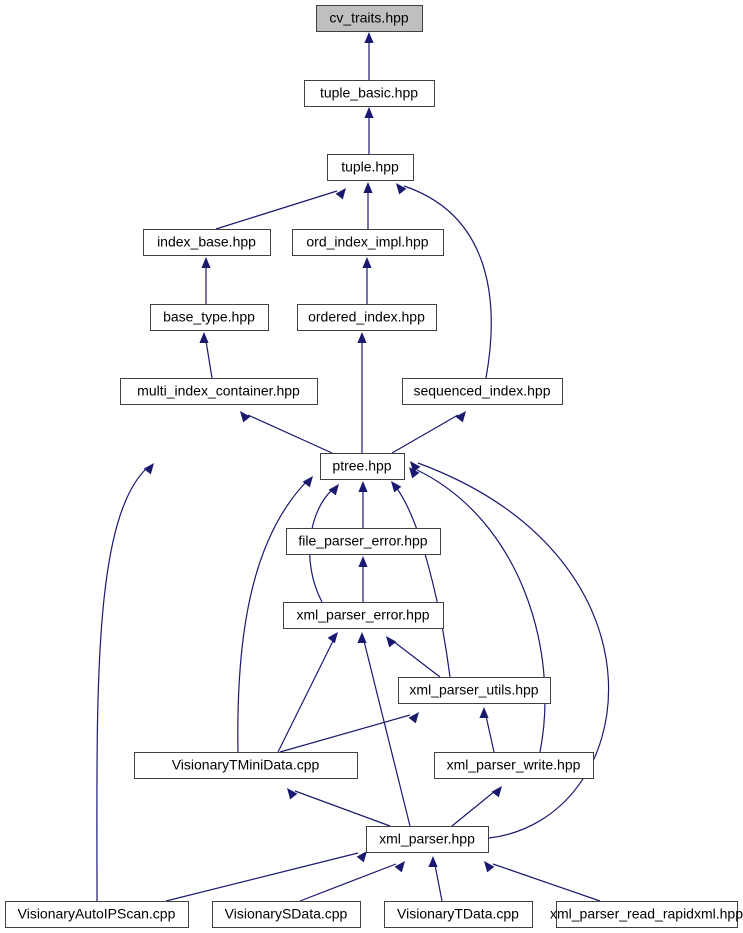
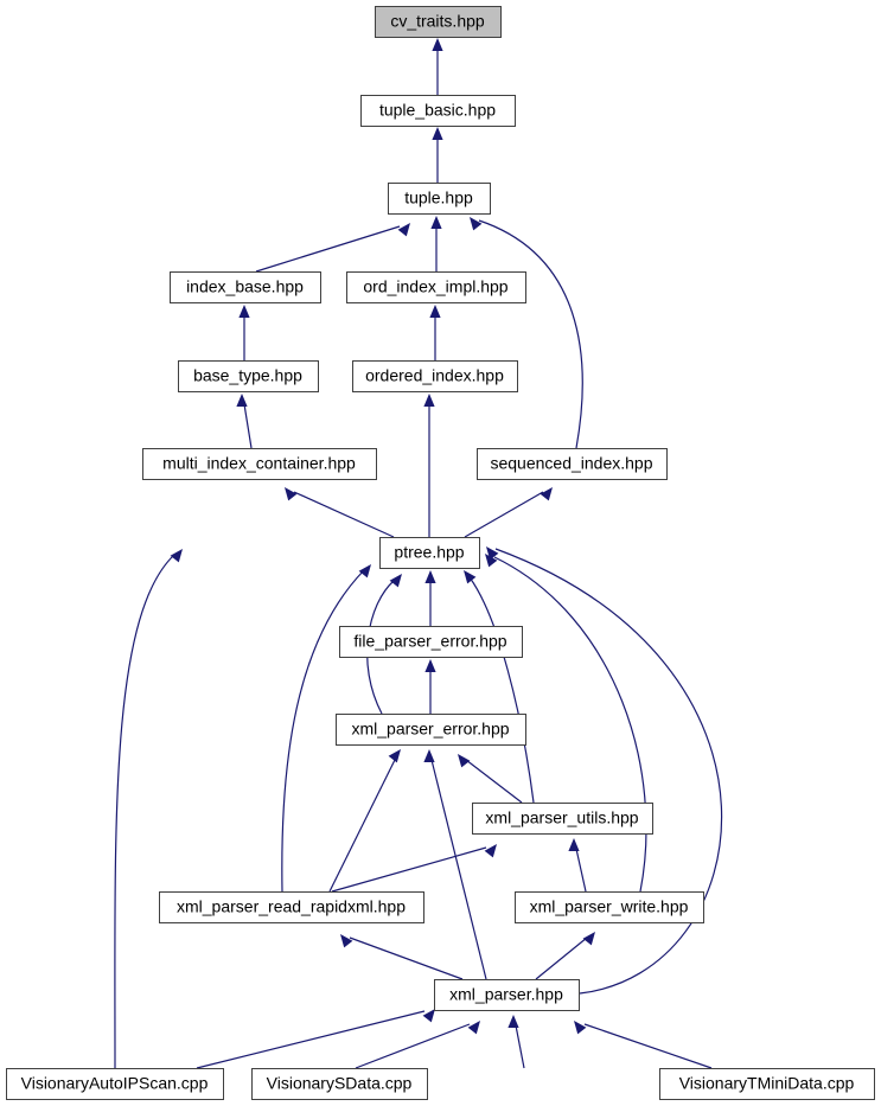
  cv_traits.hpp
  tuple_basic.hpp
  tuple.hpp
  index_base.hpp
  ord_index_impl.hpp
  base_type.hpp
  ordered_index.hpp
  multi_index_container.hpp
  sequenced_index.hpp
  ptree.hpp
  file_parser_error.hpp
  xml_parser_error.hpp
  xml_parser_utils.hpp
- VisionaryTMiniData.cpp
+ xml_parser_read_rapidxml.hpp
  xml_parser_write.hpp
  xml_parser.hpp
  VisionaryAutoIPScan.cpp
  VisionarySData.cpp
- VisionaryTData.cpp
- xml_parser_read_rapidxml.hpp
+ VisionaryTMiniData.cpp
